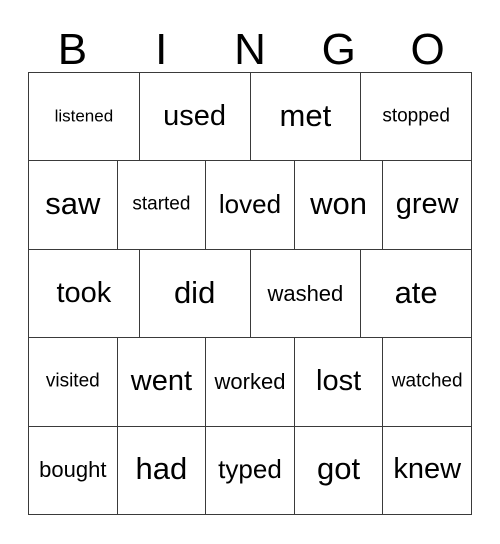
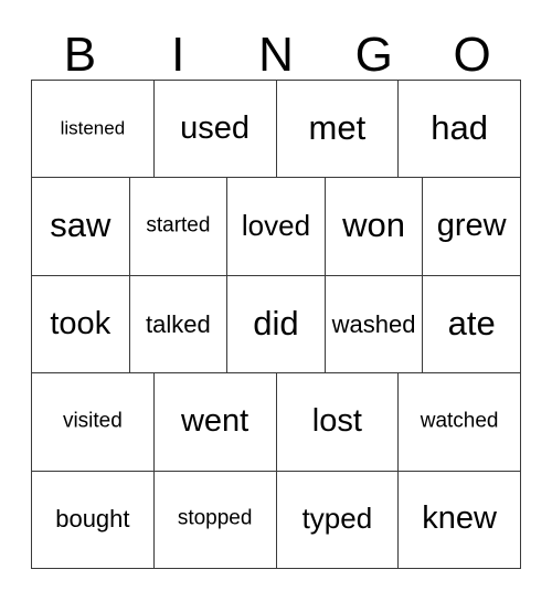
  B
  I
  N
  G
  O
  listened
  used
  met
- stopped
+ had
  saw
  started
  loved
  won
  grew
  took
+ talked
  did
  washed
  ate
  visited
  went
- worked
  lost
  watched
  bought
- had
+ stopped
  typed
- got
  knew
